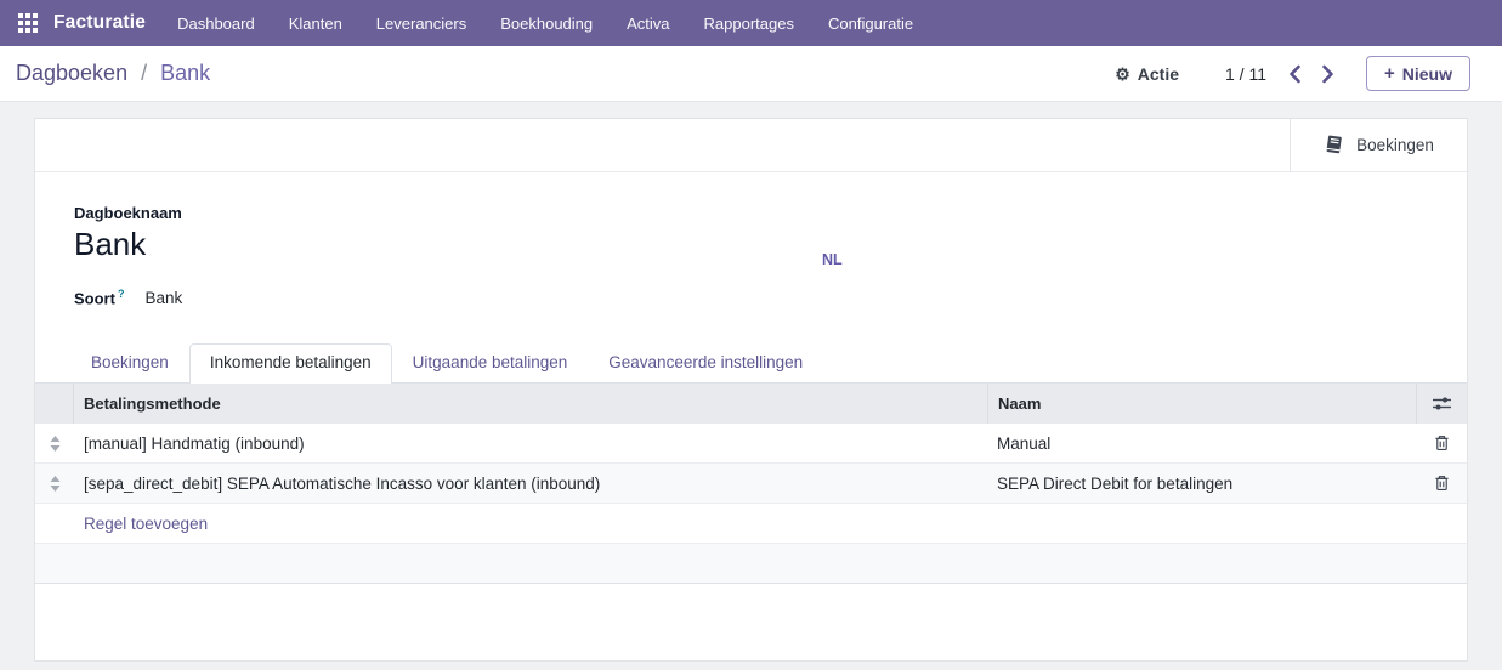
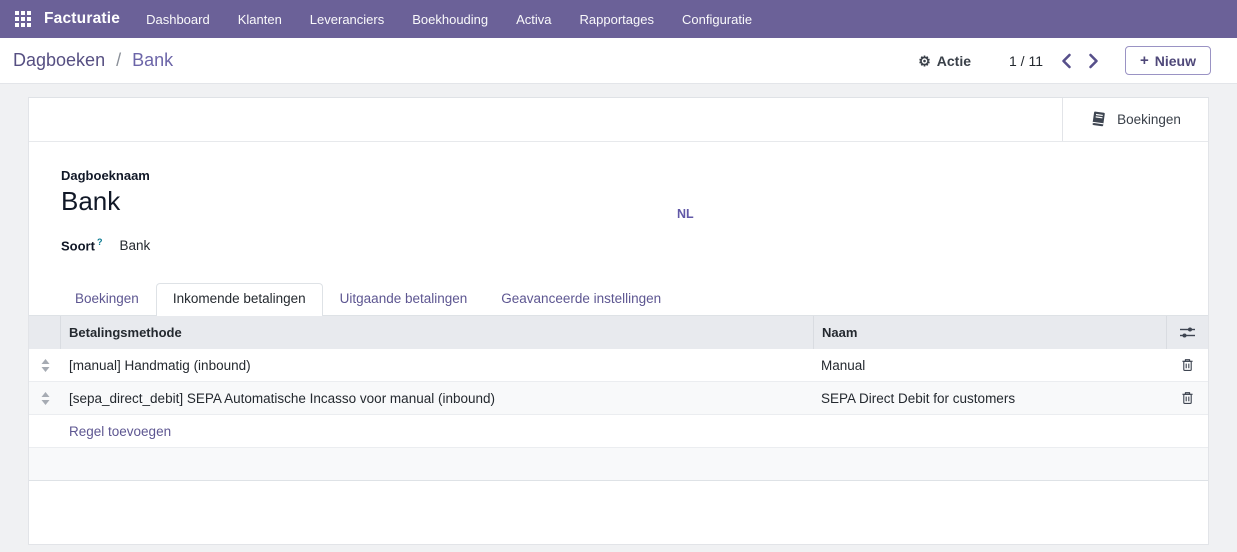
  Facturatie
  Dashboard
  Klanten
  Leveranciers
  Boekhouding
  Activa
  Rapportages
  Configuratie
  Dagboeken / Bank
  ⚙
  Actie
  1 / 11
  +
  Nieuw
  Boekingen
  Dagboeknaam
  Bank
  NL
  Soort ?
  Bank
  Boekingen
  Inkomende betalingen
  Uitgaande betalingen
  Geavanceerde instellingen
  Betalingsmethode
  Naam
  [manual] Handmatig (inbound)
  Manual
- [sepa_direct_debit] SEPA Automatische Incasso voor klanten (inbound)
+ [sepa_direct_debit] SEPA Automatische Incasso voor manual (inbound)
- SEPA Direct Debit for betalingen
+ SEPA Direct Debit for customers
  Regel toevoegen
